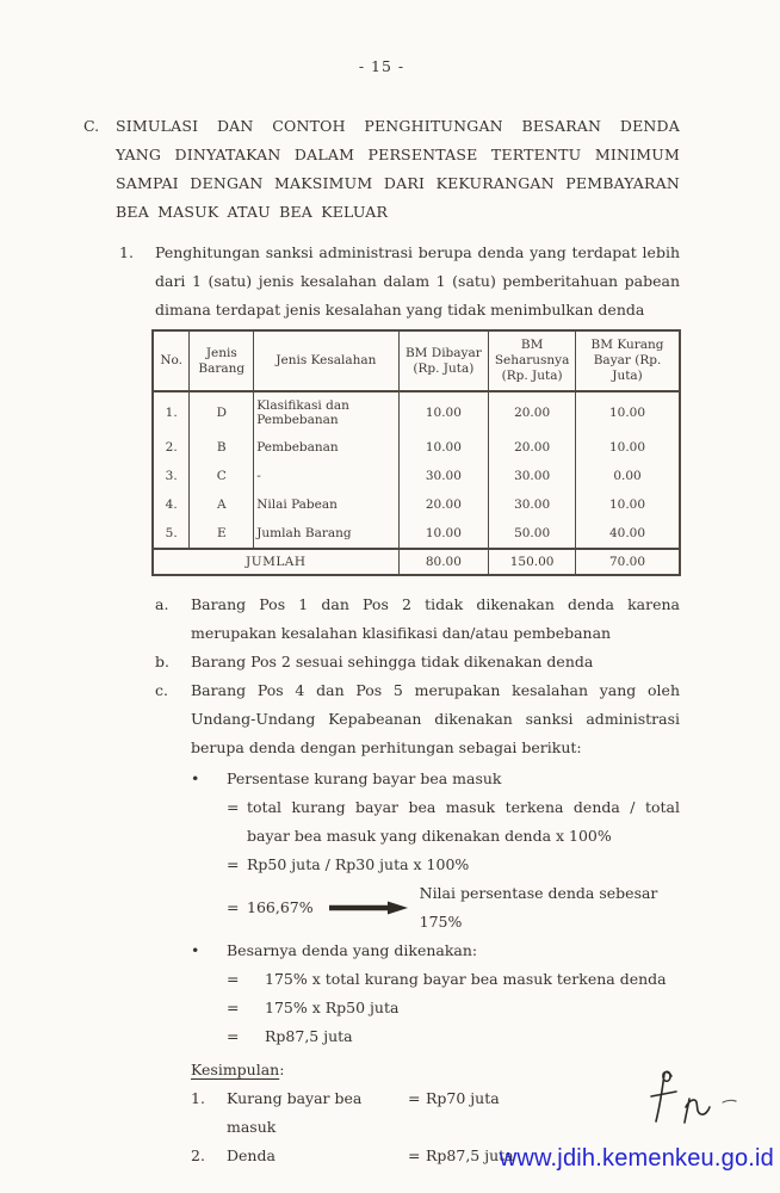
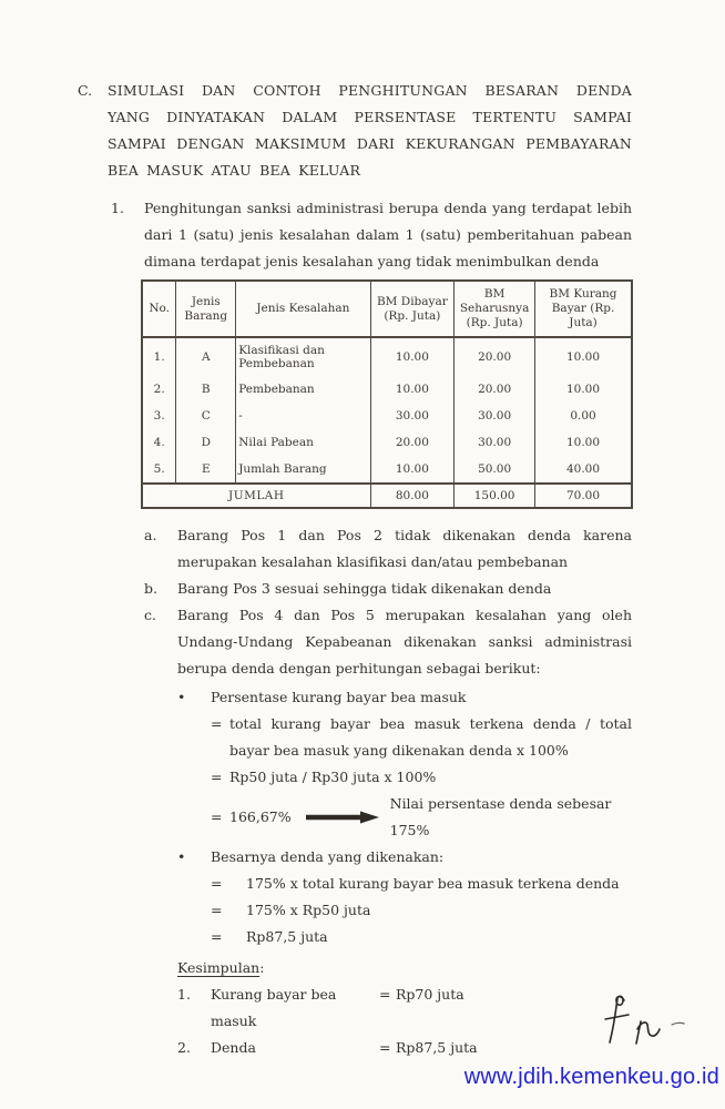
- - 15 -
  C.
- SIMULASI DAN CONTOH PENGHITUNGAN BESARAN DENDA YANG DINYATAKAN DALAM PERSENTASE TERTENTU MINIMUM SAMPAI DENGAN MAKSIMUM DARI KEKURANGAN PEMBAYARAN BEA MASUK ATAU BEA KELUAR
+ SIMULASI DAN CONTOH PENGHITUNGAN BESARAN DENDA YANG DINYATAKAN DALAM PERSENTASE TERTENTU SAMPAI SAMPAI DENGAN MAKSIMUM DARI KEKURANGAN PEMBAYARAN BEA MASUK ATAU BEA KELUAR
  1.
  Penghitungan sanksi administrasi berupa denda yang terdapat lebih dari 1 (satu) jenis kesalahan dalam 1 (satu) pemberitahuan pabean dimana terdapat jenis kesalahan yang tidak menimbulkan denda
  No.	Jenis Barang	Jenis Kesalahan	BM Dibayar (Rp. Juta)	BM Seharusnya (Rp. Juta)	BM Kurang Bayar (Rp. Juta)
- 1.	D	Klasifikasi dan Pembebanan	10.00	20.00	10.00
+ 1.	A	Klasifikasi dan Pembebanan	10.00	20.00	10.00
  2.	B	Pembebanan	10.00	20.00	10.00
  3.	C	-	30.00	30.00	0.00
- 4.	A	Nilai Pabean	20.00	30.00	10.00
+ 4.	D	Nilai Pabean	20.00	30.00	10.00
  5.	E	Jumlah Barang	10.00	50.00	40.00
  JUMLAH	80.00	150.00	70.00
  a.
  Barang Pos 1 dan Pos 2 tidak dikenakan denda karena merupakan kesalahan klasifikasi dan/atau pembebanan
  b.
- Barang Pos 2 sesuai sehingga tidak dikenakan denda
+ Barang Pos 3 sesuai sehingga tidak dikenakan denda
  c.
  Barang Pos 4 dan Pos 5 merupakan kesalahan yang oleh Undang-Undang Kepabeanan dikenakan sanksi administrasi berupa denda dengan perhitungan sebagai berikut:
  •
  Persentase kurang bayar bea masuk
  =
  total kurang bayar bea masuk terkena denda / total bayar bea masuk yang dikenakan denda x 100%
  =
  Rp50 juta / Rp30 juta x 100%
  =
  166,67%
  Nilai persentase denda sebesar 175%
  •
  Besarnya denda yang dikenakan:
  =
  175% x total kurang bayar bea masuk terkena denda
  =
  175% x Rp50 juta
  =
  Rp87,5 juta
  Kesimpulan:
  1.
  Kurang bayar bea masuk
  =
  Rp70 juta
  2.
  Denda
  =
  Rp87,5 juta
  www.jdih.kemenkeu.go.id
